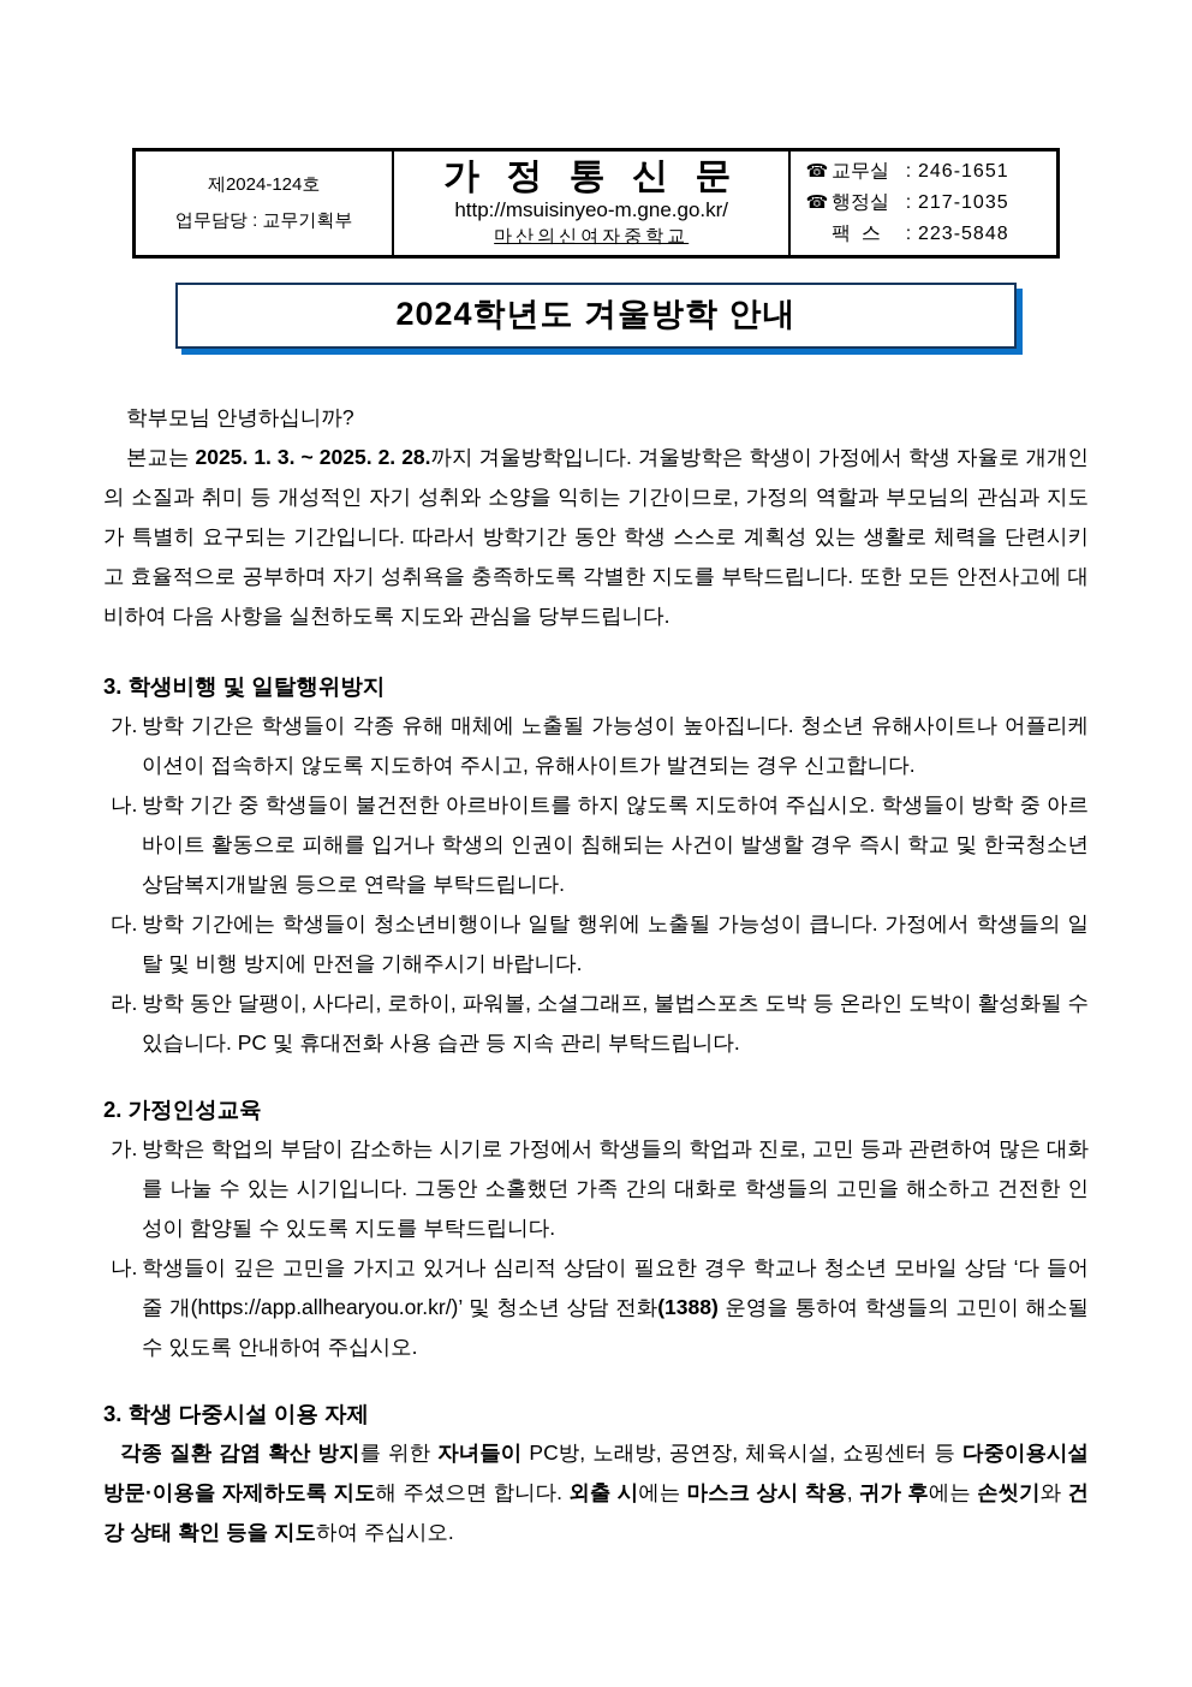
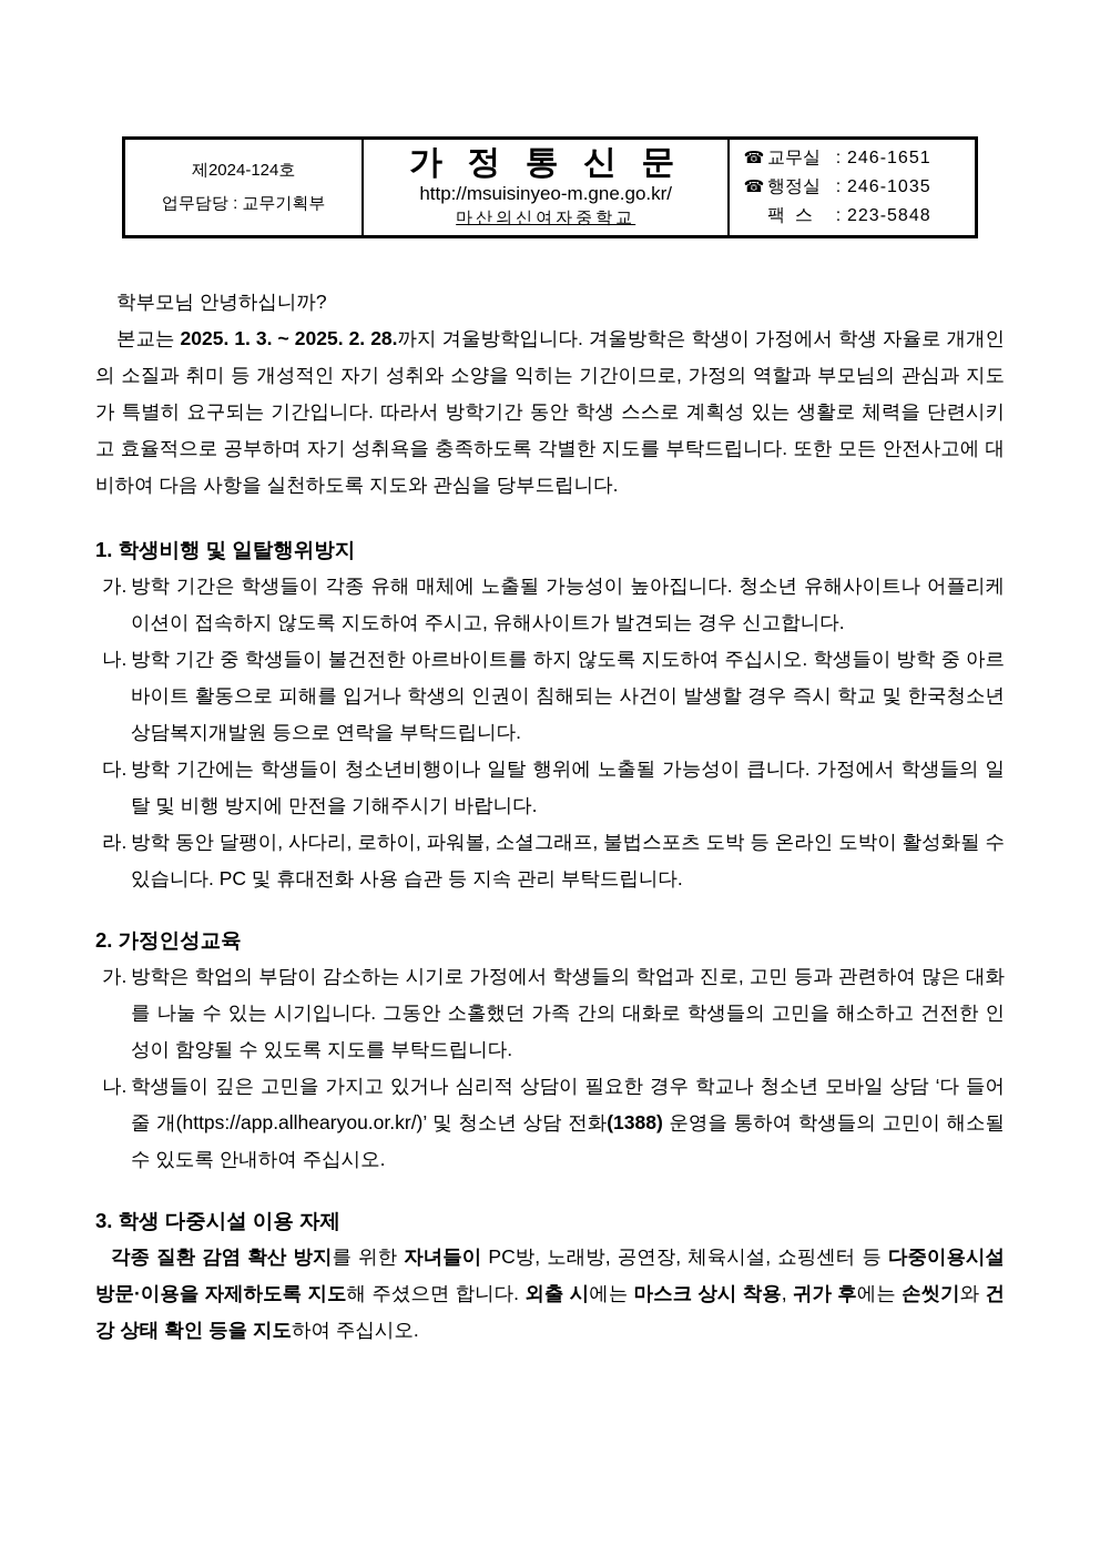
- 제2024-124호 업무담당 : 교무기획부	가 정 통 신 문 http://msuisinyeo-m.gne.go.kr/ 마산의신여자중학교	☎ 교무실 : 246-1651 ☎ 행정실 : 217-1035 팩 스 : 223-5848
+ 제2024-124호 업무담당 : 교무기획부	가 정 통 신 문 http://msuisinyeo-m.gne.go.kr/ 마산의신여자중학교	☎ 교무실 : 246-1651 ☎ 행정실 : 246-1035 팩 스 : 223-5848
- 2024학년도 겨울방학 안내
  학부모님 안녕하십니까?
  본교는 2025. 1. 3. ~ 2025. 2. 28.까지 겨울방학입니다. 겨울방학은 학생이 가정에서 학생 자율로 개개인의 소질과 취미 등 개성적인 자기 성취와 소양을 익히는 기간이므로, 가정의 역할과 부모님의 관심과 지도가 특별히 요구되는 기간입니다. 따라서 방학기간 동안 학생 스스로 계획성 있는 생활로 체력을 단련시키고 효율적으로 공부하며 자기 성취욕을 충족하도록 각별한 지도를 부탁드립니다. 또한 모든 안전사고에 대비하여 다음 사항을 실천하도록 지도와 관심을 당부드립니다.
- 3. 학생비행 및 일탈행위방지
+ 1. 학생비행 및 일탈행위방지
  가.
  방학 기간은 학생들이 각종 유해 매체에 노출될 가능성이 높아집니다. 청소년 유해사이트나 어플리케이션이 접속하지 않도록 지도하여 주시고, 유해사이트가 발견되는 경우 신고합니다.
  나.
  방학 기간 중 학생들이 불건전한 아르바이트를 하지 않도록 지도하여 주십시오. 학생들이 방학 중 아르바이트 활동으로 피해를 입거나 학생의 인권이 침해되는 사건이 발생할 경우 즉시 학교 및 한국청소년상담복지개발원 등으로 연락을 부탁드립니다.
  다.
  방학 기간에는 학생들이 청소년비행이나 일탈 행위에 노출될 가능성이 큽니다. 가정에서 학생들의 일탈 및 비행 방지에 만전을 기해주시기 바랍니다.
  라.
  방학 동안 달팽이, 사다리, 로하이, 파워볼, 소셜그래프, 불법스포츠 도박 등 온라인 도박이 활성화될 수 있습니다. PC 및 휴대전화 사용 습관 등 지속 관리 부탁드립니다.
  2. 가정인성교육
  가.
  방학은 학업의 부담이 감소하는 시기로 가정에서 학생들의 학업과 진로, 고민 등과 관련하여 많은 대화를 나눌 수 있는 시기입니다. 그동안 소홀했던 가족 간의 대화로 학생들의 고민을 해소하고 건전한 인성이 함양될 수 있도록 지도를 부탁드립니다.
  나.
  학생들이 깊은 고민을 가지고 있거나 심리적 상담이 필요한 경우 학교나 청소년 모바일 상담 ‘다 들어줄 개(https://app.allhearyou.or.kr/)’ 및 청소년 상담 전화(1388) 운영을 통하여 학생들의 고민이 해소될 수 있도록 안내하여 주십시오.
  3. 학생 다중시설 이용 자제
  각종 질환 감염 확산 방지를 위한 자녀들이 PC방, 노래방, 공연장, 체육시설, 쇼핑센터 등 다중이용시설 방문·이용을 자제하도록 지도해 주셨으면 합니다. 외출 시에는 마스크 상시 착용, 귀가 후에는 손씻기와 건강 상태 확인 등을 지도하여 주십시오.
